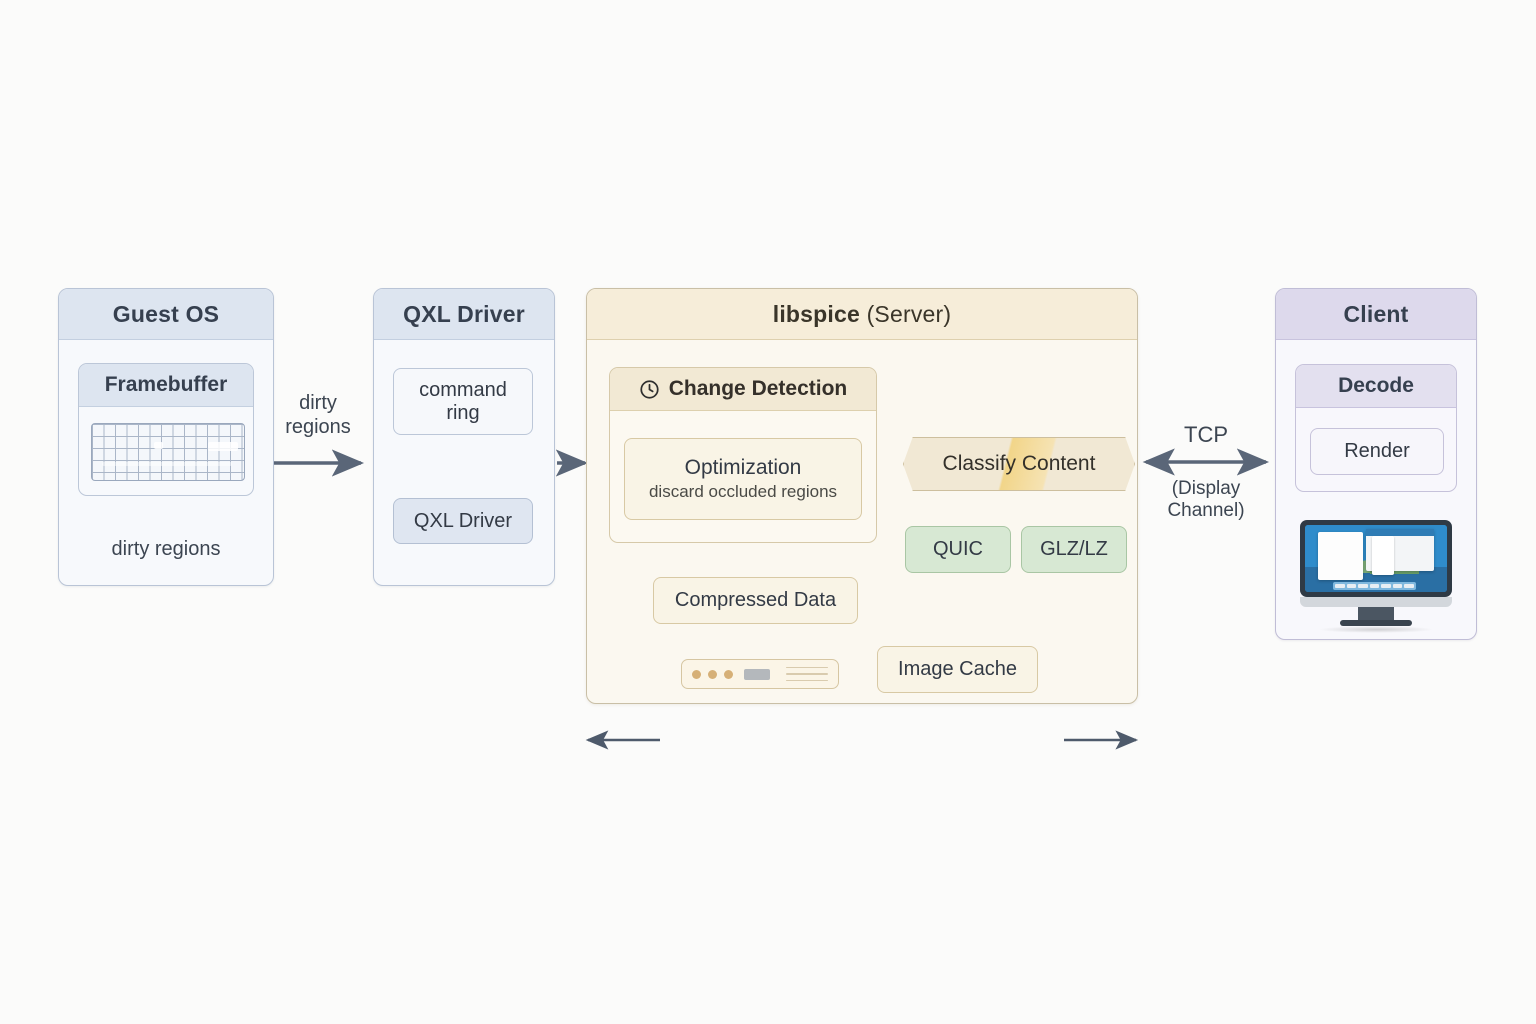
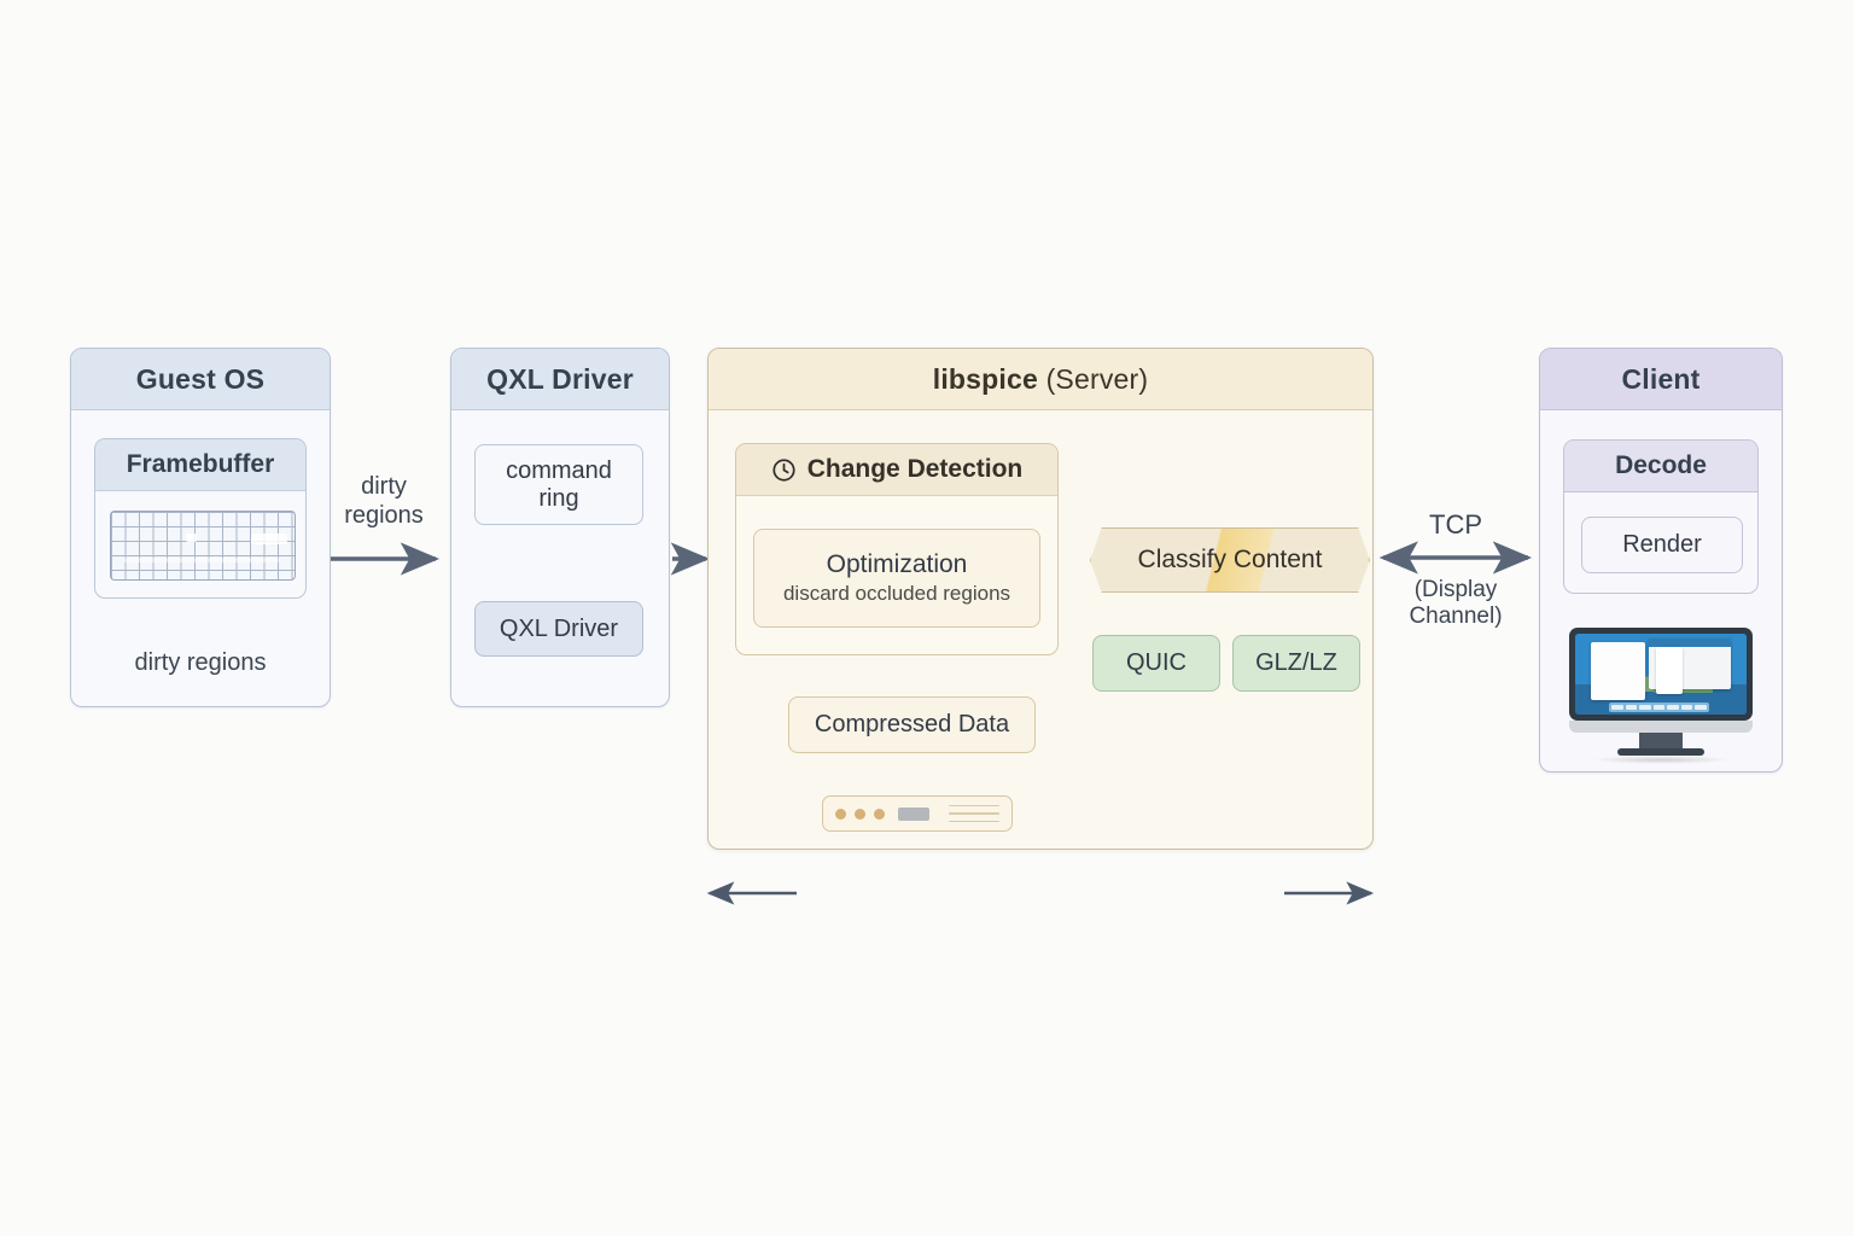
  Guest OS
  Framebuffer
  dirty regions
  dirty
  regions
  QXL Driver
  command
  ring
  QXL Driver
  libspice (Server)
  Change Detection
  Optimization
  discard occluded regions
  Classify Content
  QUIC
  GLZ/LZ
  Compressed Data
- Image Cache
  TCP
  (Display
  Channel)
  Client
  Decode
  Render
